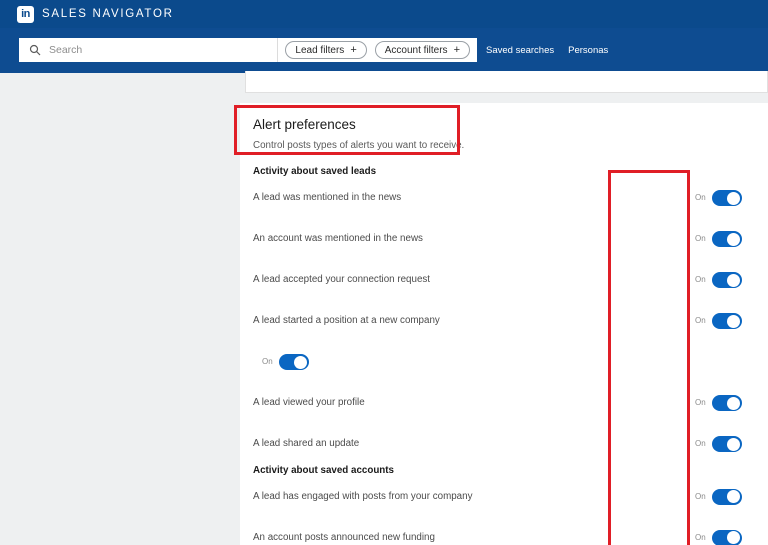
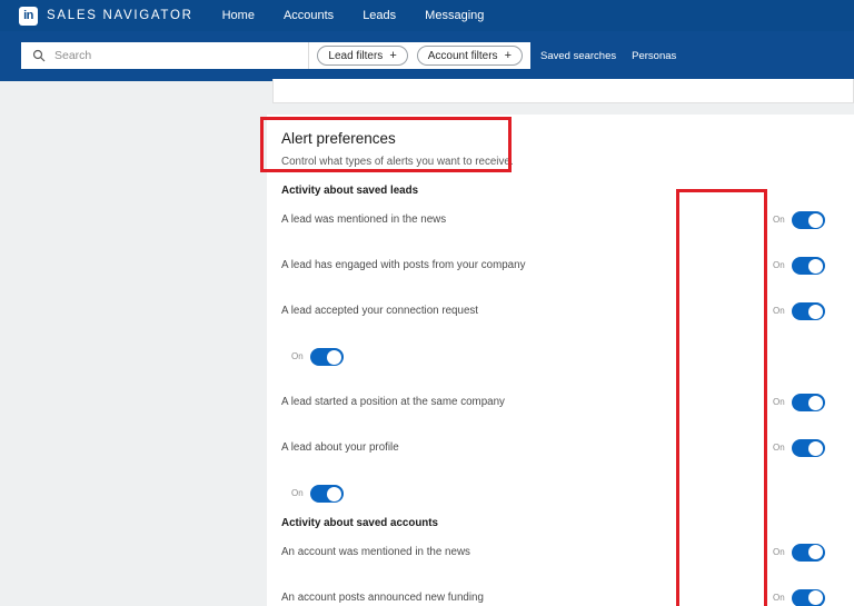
  in
  SALES NAVIGATOR
+ Home
+ Accounts
+ Leads
+ Messaging
  Search
  Lead filters
  +
  Account filters
  +
  Saved searches
  Personas
  Alert preferences
- Control posts types of alerts you want to receive.
+ Control what types of alerts you want to receive.
  Activity about saved leads
  A lead was mentioned in the news
  On
- An account was mentioned in the news
+ A lead has engaged with posts from your company
  On
  A lead accepted your connection request
  On
- A lead started a position at a new company
  On
+ A lead started a position at the same company
  On
- A lead viewed your profile
+ A lead about your profile
  On
- A lead shared an update
  On
  Activity about saved accounts
- A lead has engaged with posts from your company
+ An account was mentioned in the news
  On
  An account posts announced new funding
  On
